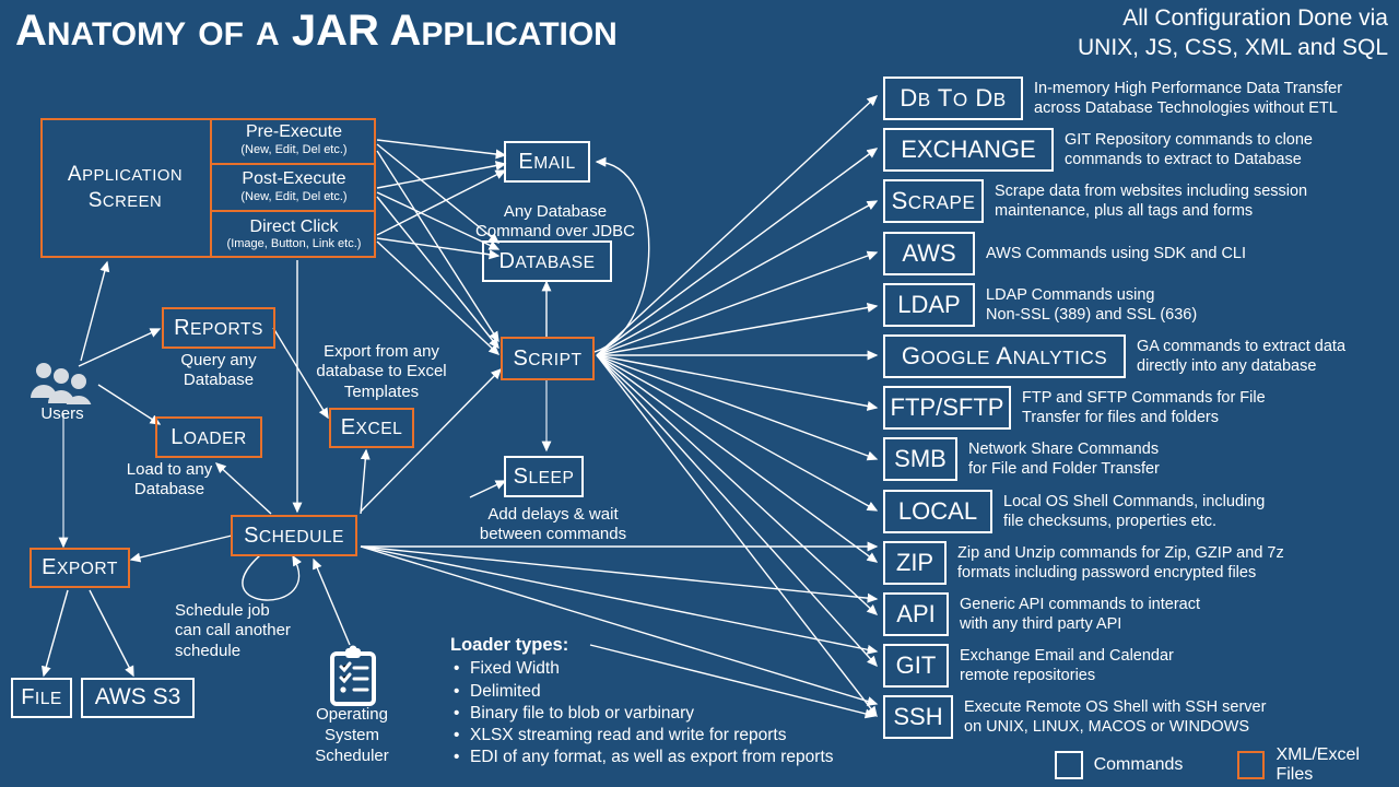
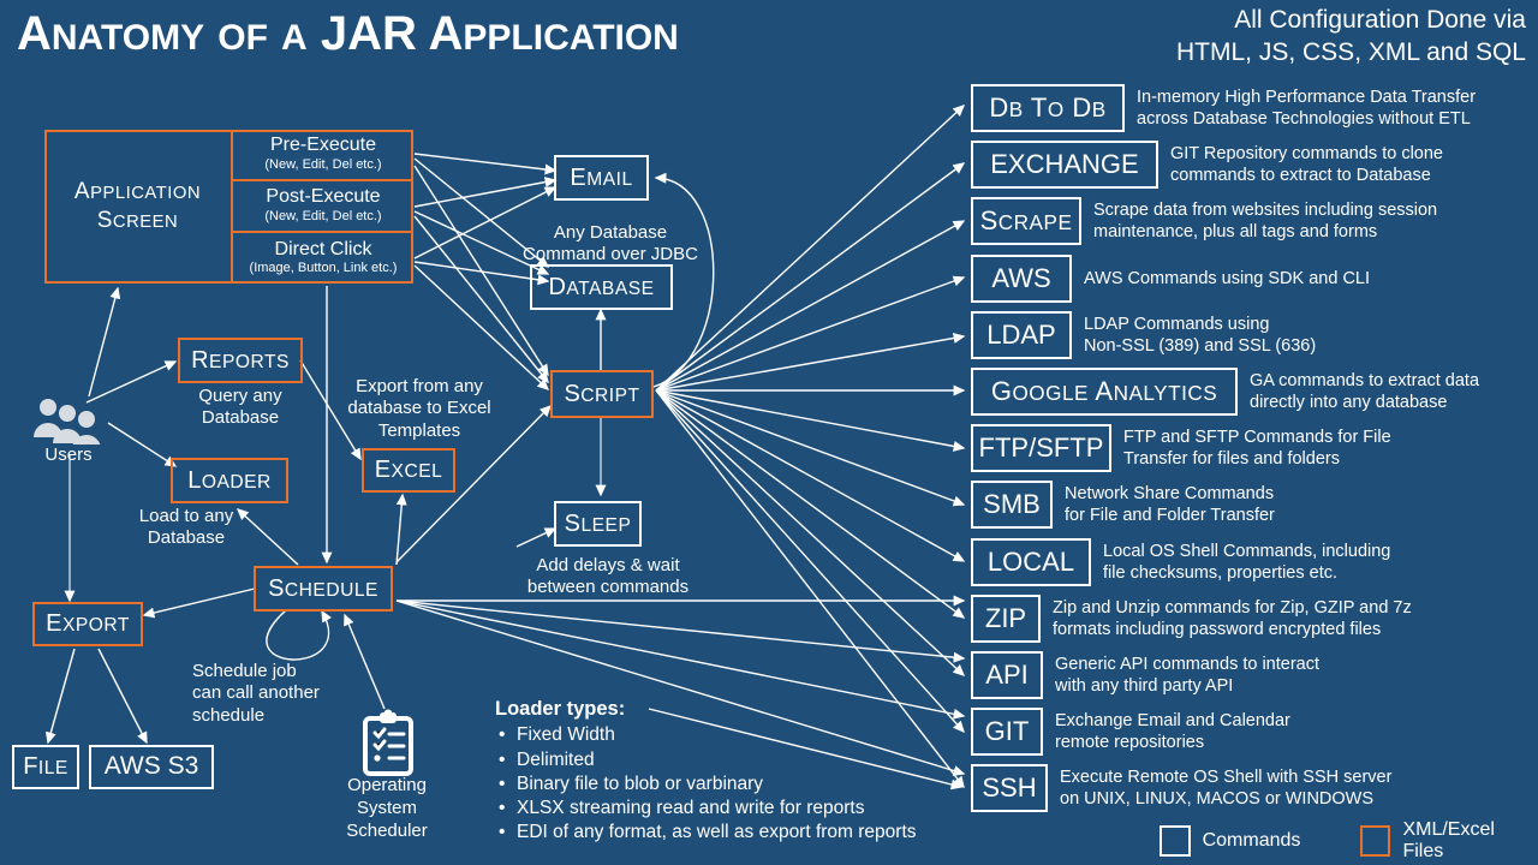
  ANATOMY OF A JAR APPLICATION
  All Configuration Done via
- UNIX, JS, CSS, XML and SQL
+ HTML, JS, CSS, XML and SQL
  APPLICATION
  SCREEN
  Pre-Execute
  (New, Edit, Del etc.)
  Post-Execute
  (New, Edit, Del etc.)
  Direct Click
  (Image, Button, Link etc.)
  Users
  REPORTS
  Query any
  Database
  LOADER
  Load to any
  Database
  Export from any
  database to Excel
  Templates
  EXCEL
  SCHEDULE
  Schedule job
  can call another
  schedule
  EXPORT
  FILE
  AWS S3
  EMAIL
  Any Database
  Command over JDBC
  DATABASE
  SCRIPT
  SLEEP
  Add delays & wait
  between commands
  Operating
  System
  Scheduler
  Loader types:
  Fixed Width
  Delimited
  Binary file to blob or varbinary
  XLSX streaming read and write for reports
  EDI of any format, as well as export from reports
  DB TO DB
  In-memory High Performance Data Transfer
  across Database Technologies without ETL
  EXCHANGE
  GIT Repository commands to clone
  commands to extract to Database
  SCRAPE
  Scrape data from websites including session
  maintenance, plus all tags and forms
  AWS
  AWS Commands using SDK and CLI
  LDAP
  LDAP Commands using
  Non-SSL (389) and SSL (636)
  GOOGLE ANALYTICS
  GA commands to extract data
  directly into any database
  FTP/SFTP
  FTP and SFTP Commands for File
  Transfer for files and folders
  SMB
  Network Share Commands
  for File and Folder Transfer
  LOCAL
  Local OS Shell Commands, including
  file checksums, properties etc.
  ZIP
  Zip and Unzip commands for Zip, GZIP and 7z
  formats including password encrypted files
  API
  Generic API commands to interact
  with any third party API
  GIT
  Exchange Email and Calendar
  remote repositories
  SSH
  Execute Remote OS Shell with SSH server
  on UNIX, LINUX, MACOS or WINDOWS
  Commands
  XML/Excel Files
